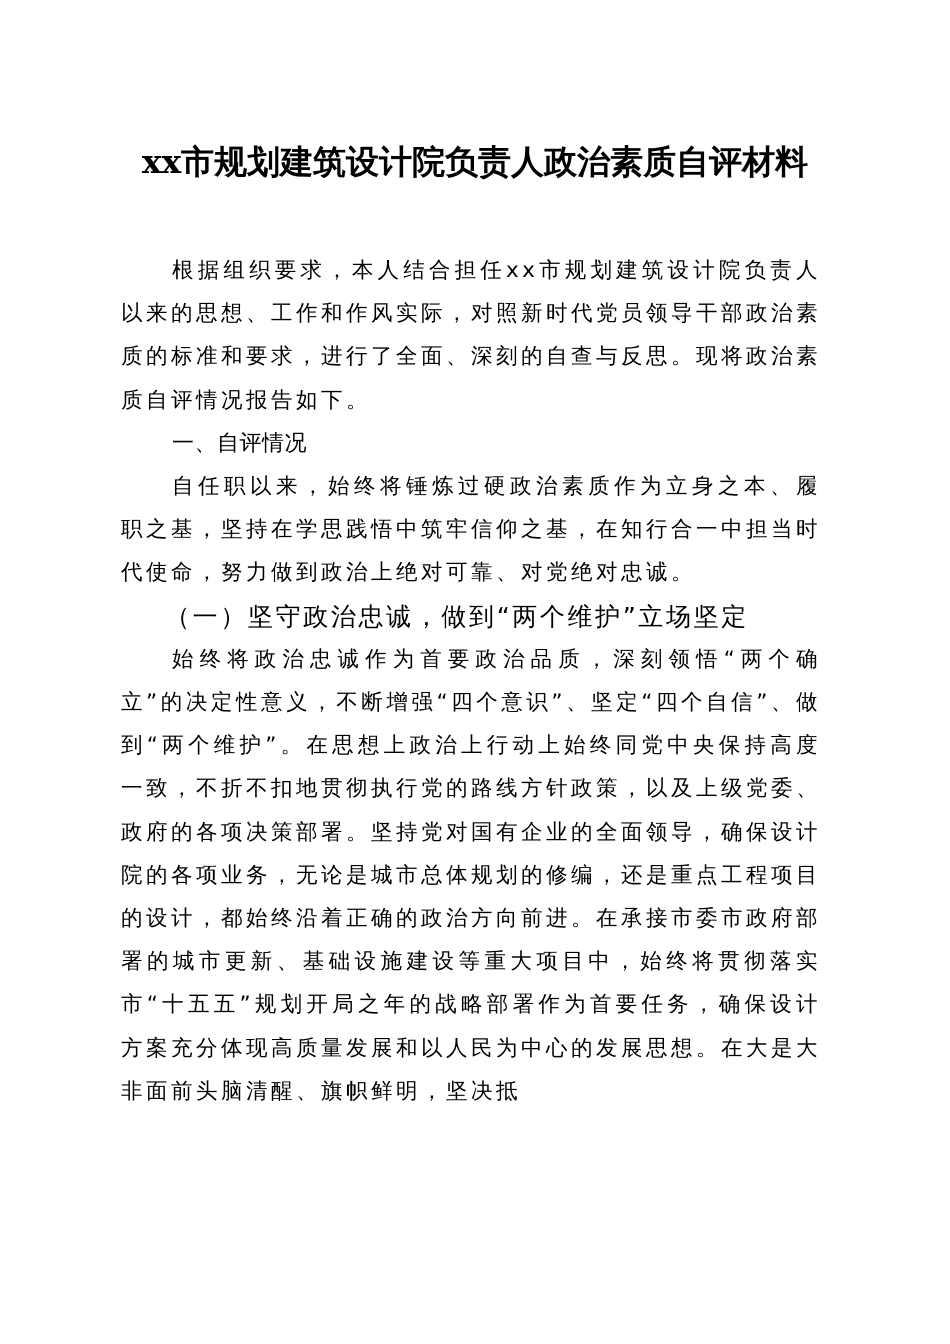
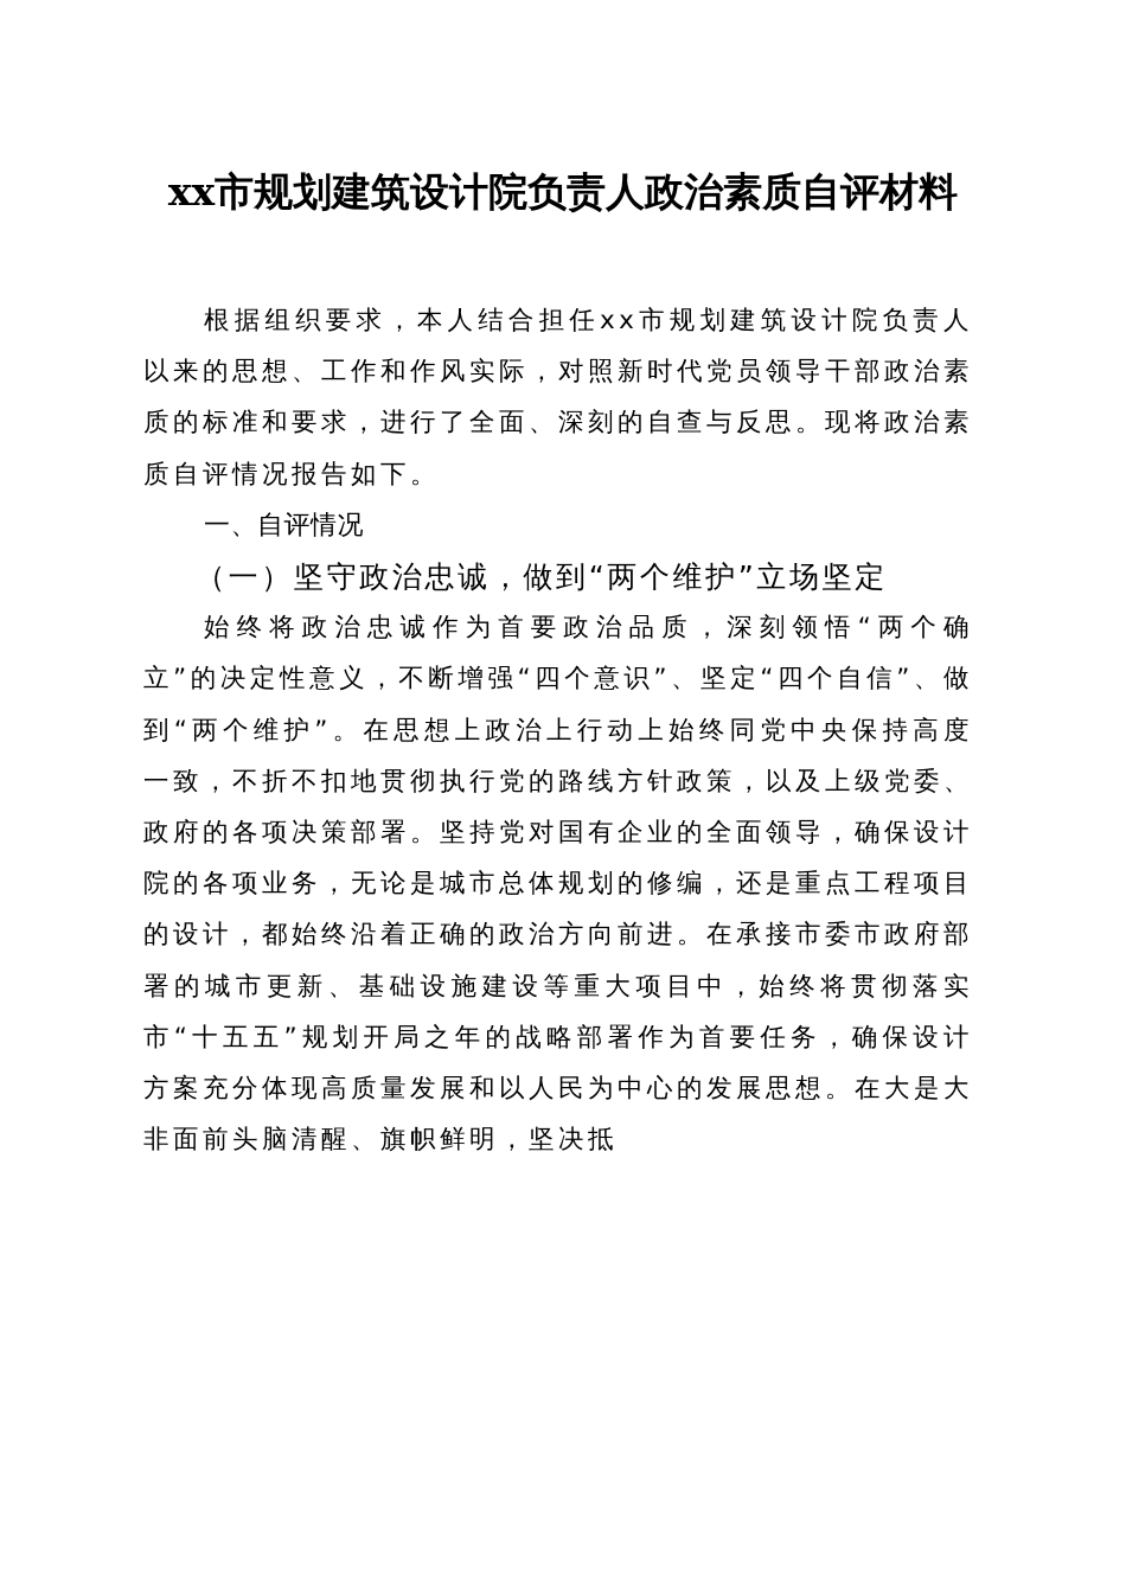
  xx市规划建筑设计院负责人政治素质自评材料
  根据组织要求，本人结合担任xx市规划建筑设计院负责人以来的思想、工作和作风实际，对照新时代党员领导干部政治素质的标准和要求，进行了全面、深刻的自查与反思。现将政治素质自评情况报告如下。
  一、自评情况
- 自任职以来，始终将锤炼过硬政治素质作为立身之本、履职之基，坚持在学思践悟中筑牢信仰之基，在知行合一中担当时代使命，努力做到政治上绝对可靠、对党绝对忠诚。
  （一）坚守政治忠诚，做到“两个维护”立场坚定
  始终将政治忠诚作为首要政治品质，深刻领悟“两个确立”的决定性意义，不断增强“四个意识”、坚定“四个自信”、做到“两个维护”。在思想上政治上行动上始终同党中央保持高度一致，不折不扣地贯彻执行党的路线方针政策，以及上级党委、政府的各项决策部署。坚持党对国有企业的全面领导，确保设计院的各项业务，无论是城市总体规划的修编，还是重点工程项目的设计，都始终沿着正确的政治方向前进。在承接市委市政府部署的城市更新、基础设施建设等重大项目中，始终将贯彻落实市“十五五”规划开局之年的战略部署作为首要任务，确保设计方案充分体现高质量发展和以人民为中心的发展思想。在大是大非面前头脑清醒、旗帜鲜明，坚决抵
